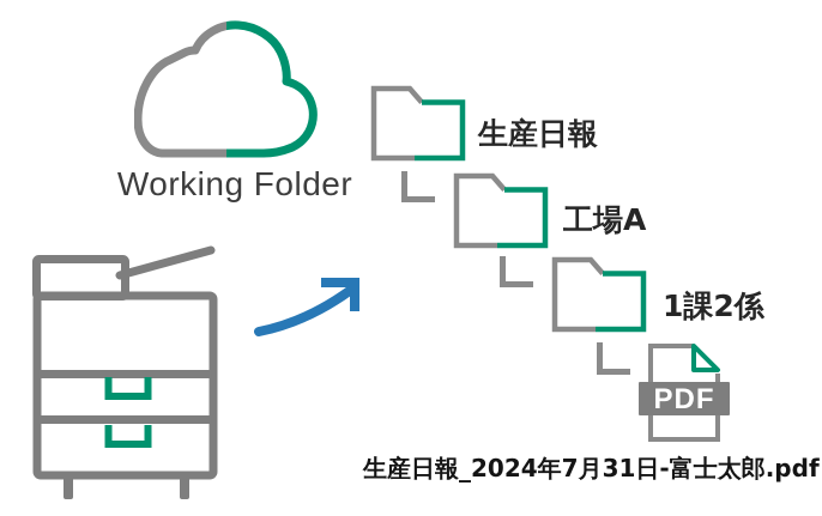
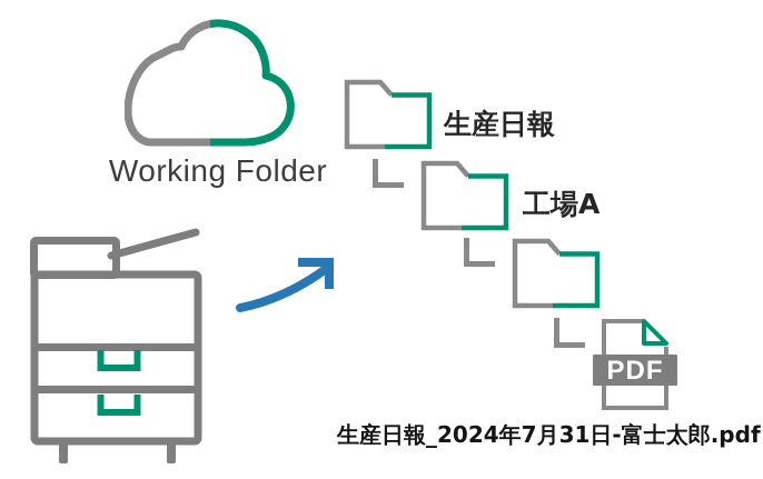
  Working Folder
  生産日報
  工場A
- 1課2係
  PDF
  生産日報_2024年7月31日-富士太郎.pdf
